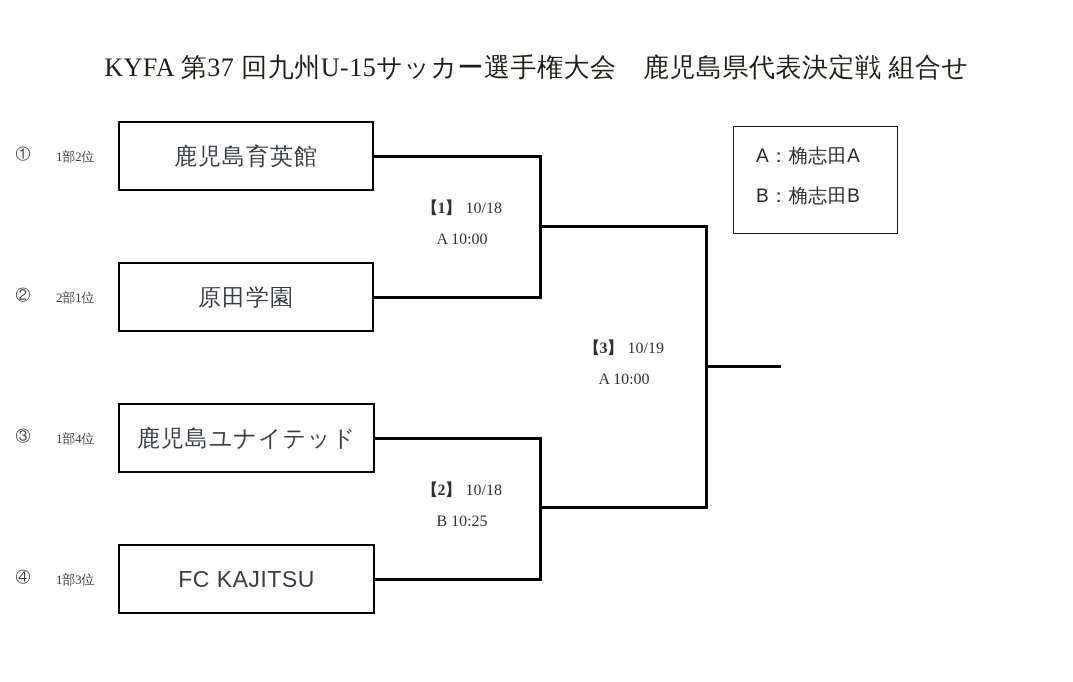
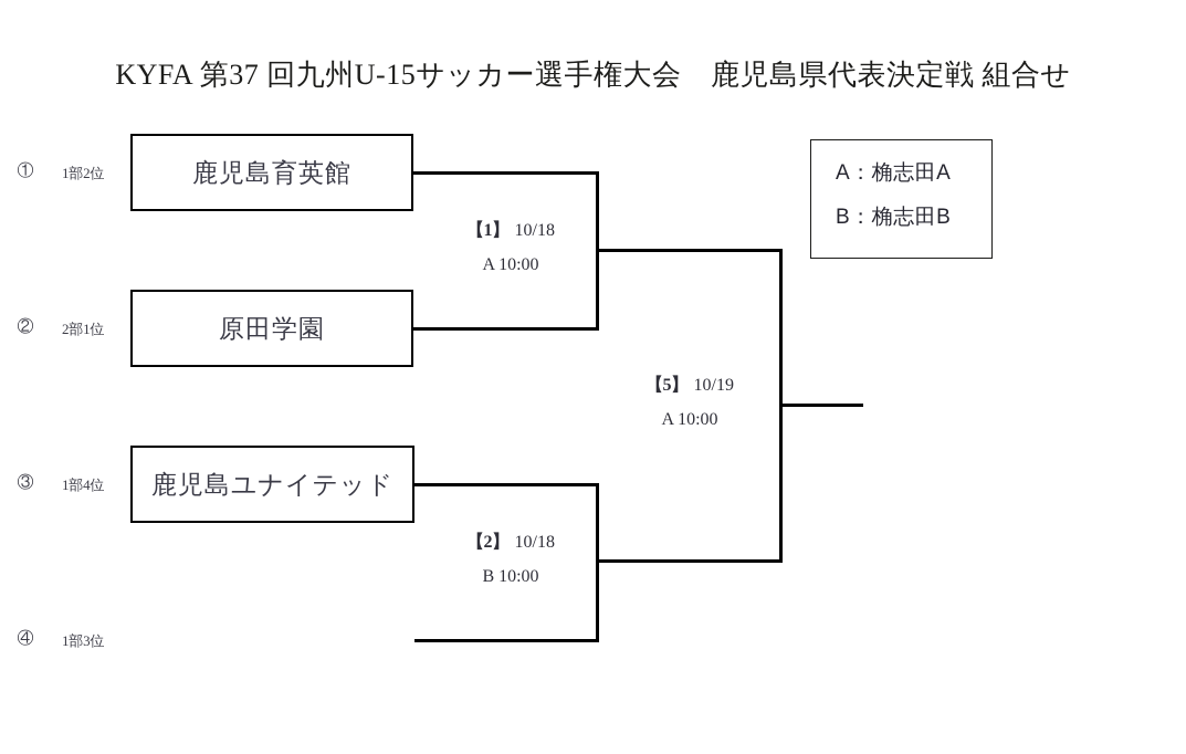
  KYFA 第37 回九州U-15サッカー選手権大会 鹿児島県代表決定戦 組合せ
  ①
  1部2位
  鹿児島育英館
  ②
  2部1位
  原田学園
  ③
  1部4位
  鹿児島ユナイテッド
  ④
  1部3位
- FC KAJITSU
  【1】 10/18
  A 10:00
  【2】 10/18
- B 10:25
+ B 10:00
- 【3】 10/19
+ 【5】 10/19
  A 10:00
  A：桷志田A
  B：桷志田B
